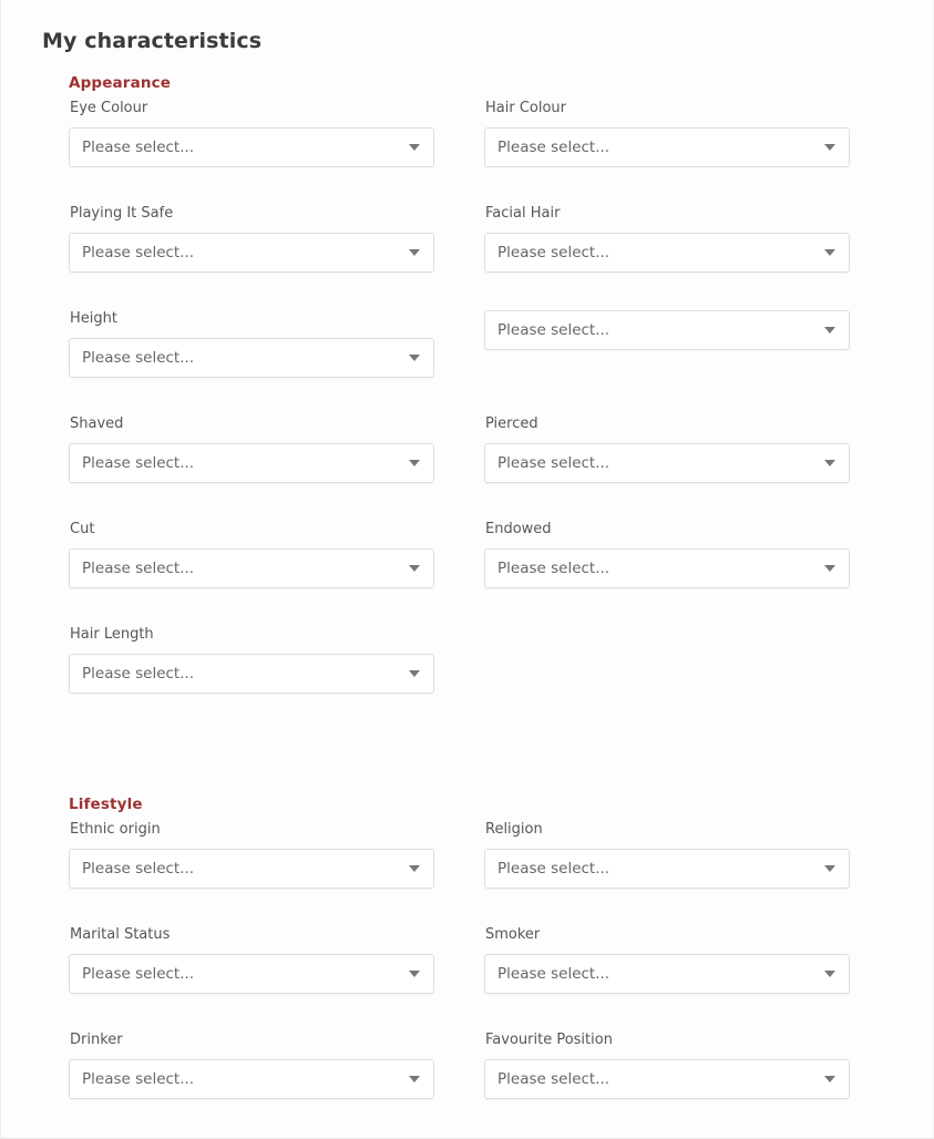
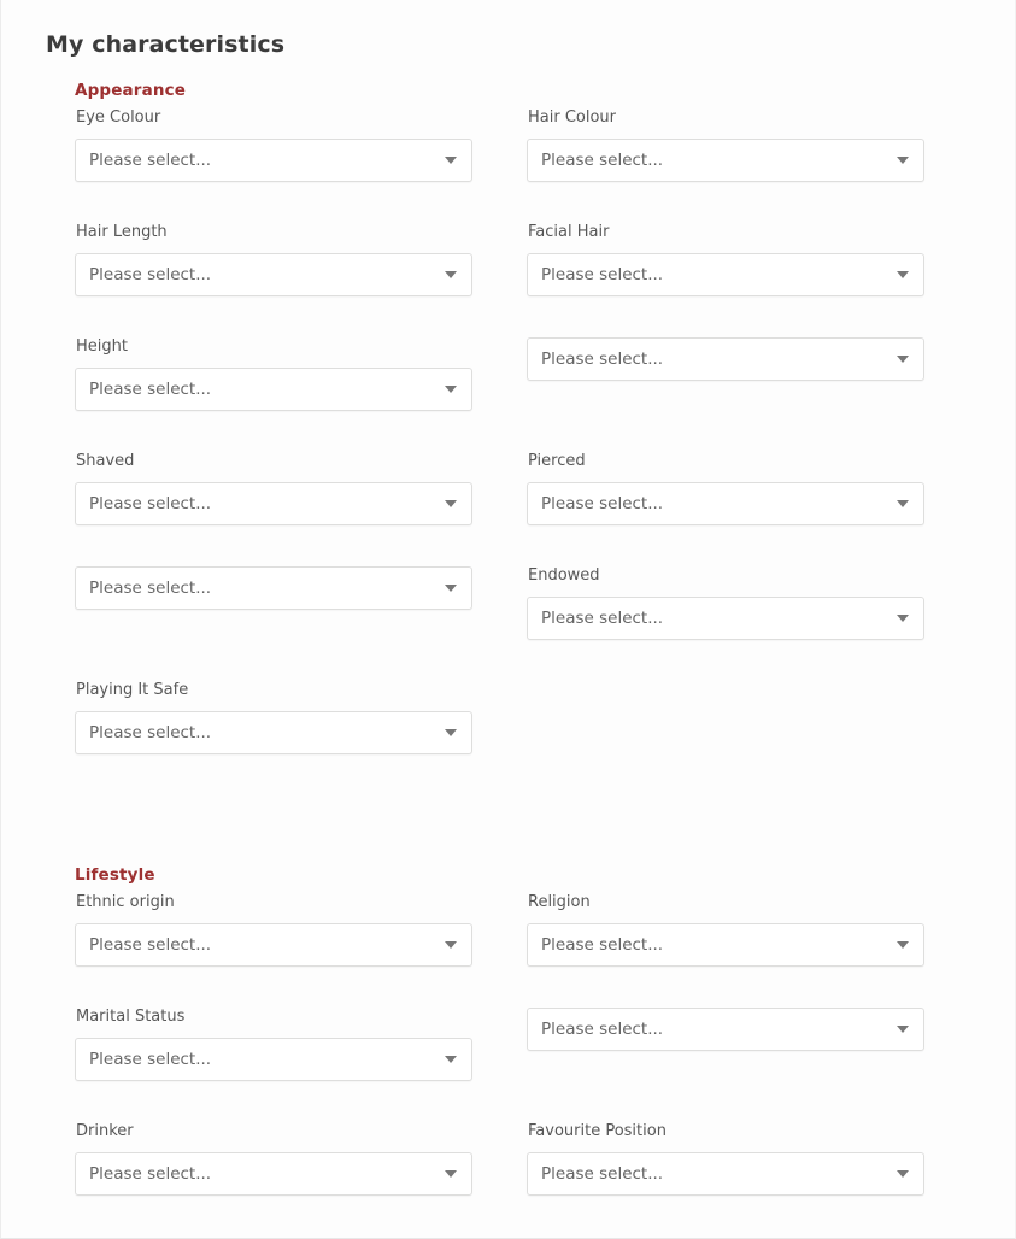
  My characteristics
  Appearance
  Eye Colour
  Please select...
  Hair Colour
  Please select...
- Playing It Safe
+ Hair Length
  Please select...
  Facial Hair
  Please select...
  Height
  Please select...
  Please select...
  Shaved
  Please select...
  Pierced
  Please select...
- Cut
  Please select...
  Endowed
  Please select...
- Hair Length
+ Playing It Safe
  Please select...
  Lifestyle
  Ethnic origin
  Please select...
  Religion
  Please select...
  Marital Status
  Please select...
- Smoker
  Please select...
  Drinker
  Please select...
  Favourite Position
  Please select...
